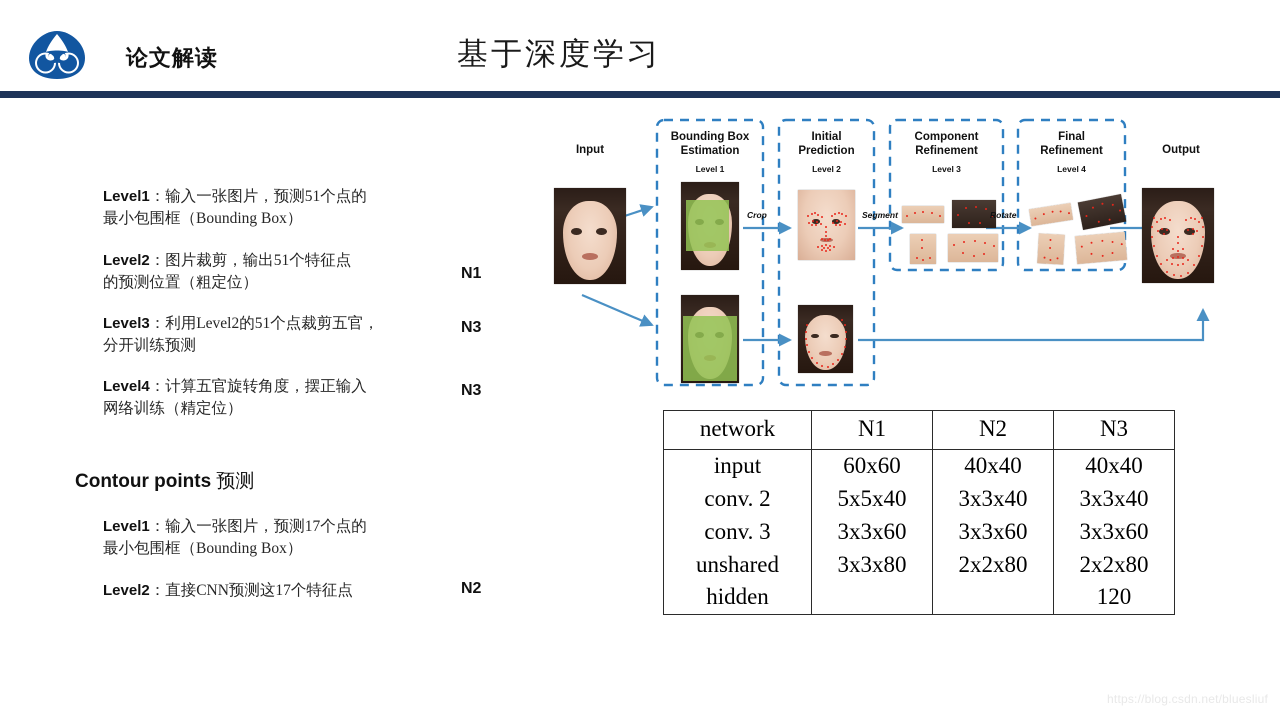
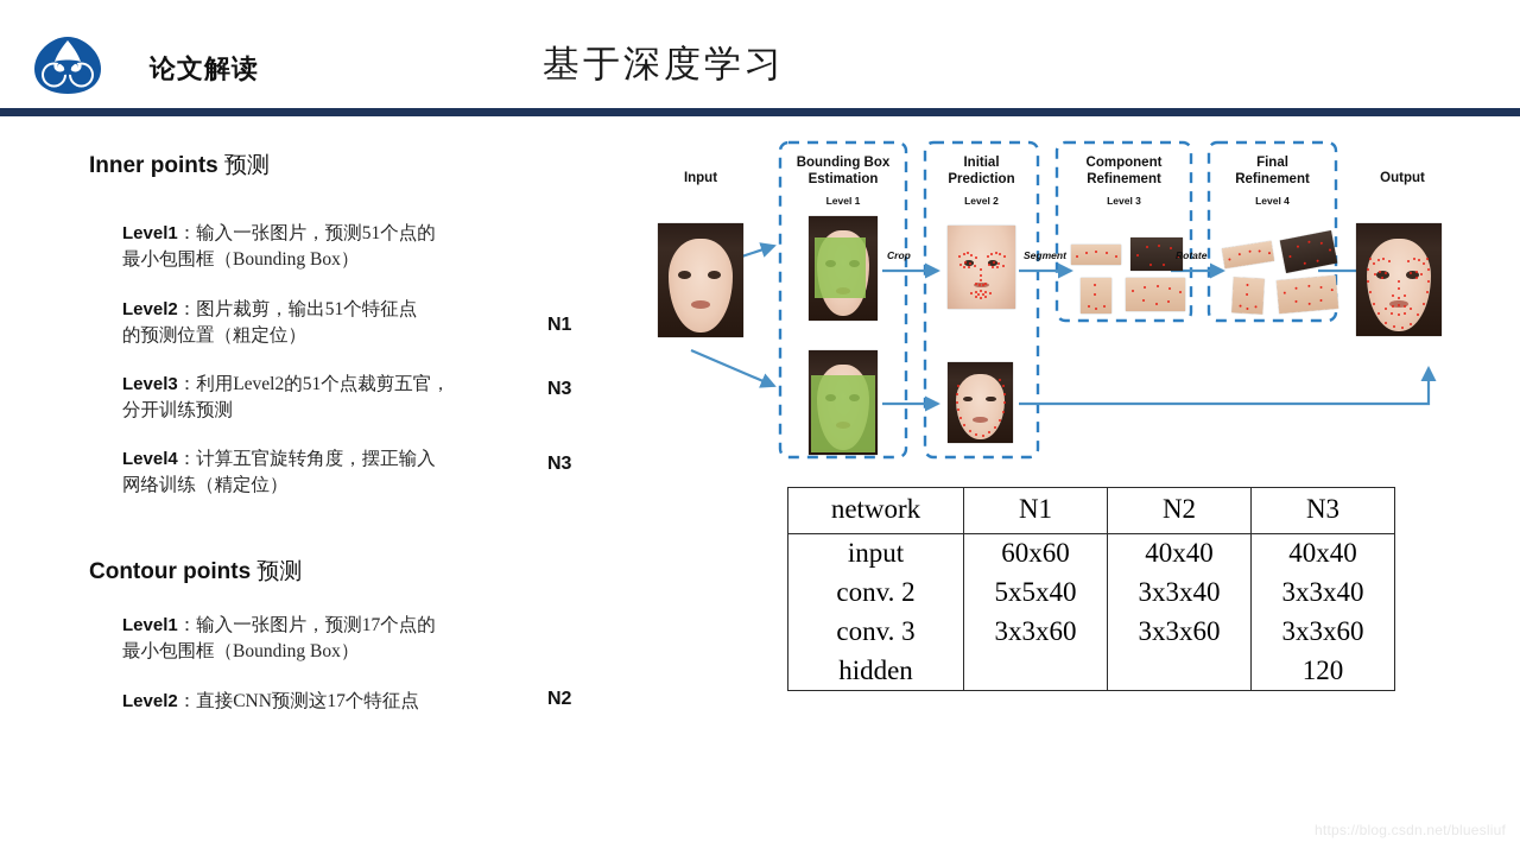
  论文解读
  基于深度学习
+ Inner points 预测
  Level1：输入一张图片，预测51个点的
  最小包围框（Bounding Box）
  Level2：图片裁剪，输出51个特征点
  的预测位置（粗定位）
  N1
  Level3：利用Level2的51个点裁剪五官，
  分开训练预测
  N3
  Level4：计算五官旋转角度，摆正输入
  网络训练（精定位）
  N3
  Contour points 预测
  Level1：输入一张图片，预测17个点的
  最小包围框（Bounding Box）
  Level2：直接CNN预测这17个特征点
  N2
  Input
  Bounding Box
  Estimation
  Level 1
  Crop
  Initial
  Prediction
  Level 2
  Segment
  Component
  Refinement
  Level 3
  Rotate
  Final
  Refinement
  Level 4
  Output
  network	N1	N2	N3
  input	60x60	40x40	40x40
  conv. 2	5x5x40	3x3x40	3x3x40
  conv. 3	3x3x60	3x3x60	3x3x60
- unshared	3x3x80	2x2x80	2x2x80
  hidden			120
